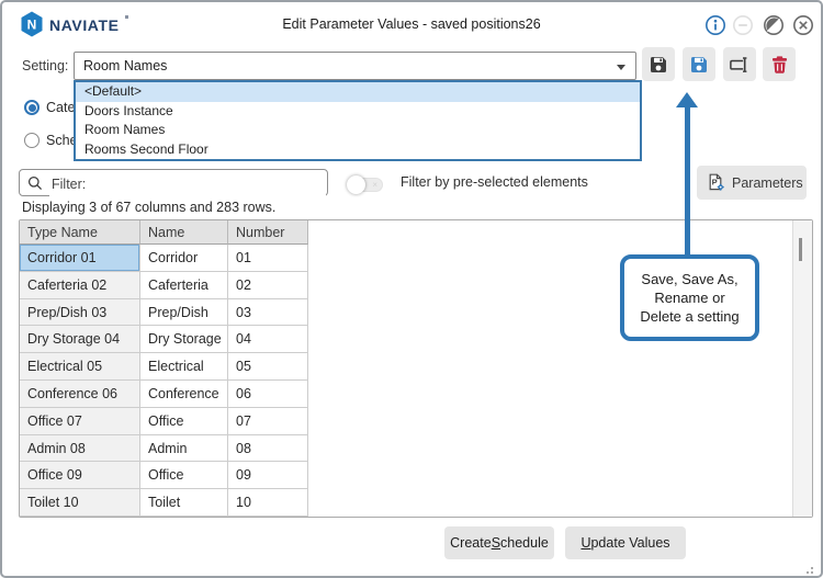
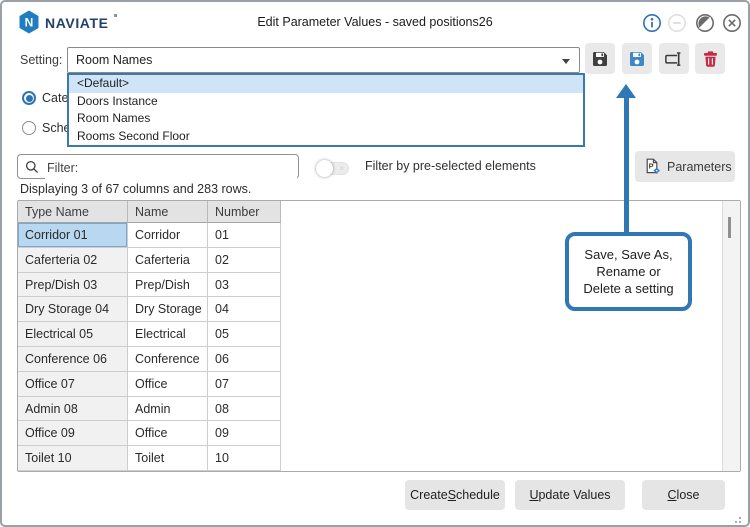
  N
  NAVIATE
  Edit Parameter Values - saved positions26
  Setting:
  Room Names
  <Default>
  Doors Instance
  Room Names
  Rooms Second Floor
  Filter:
  Filter by pre-selected elements
  P
  Parameters
  Displaying 3 of 67 columns and 283 rows.
  Type Name
  Name
  Number
  Corridor 01
  Corridor
  01
  Caferteria 02
  Caferteria
  02
  Prep/Dish 03
  Prep/Dish
  03
  Dry Storage 04
  Dry Storage
  04
  Electrical 05
  Electrical
  05
  Conference 06
  Conference
  06
  Office 07
  Office
  07
  Admin 08
  Admin
  08
  Office 09
  Office
  09
  Toilet 10
  Toilet
  10
  Save, Save As,
  Rename or
  Delete a setting
  Create
  S
  chedule
  U
  pdate Values
+ C
+ lose
